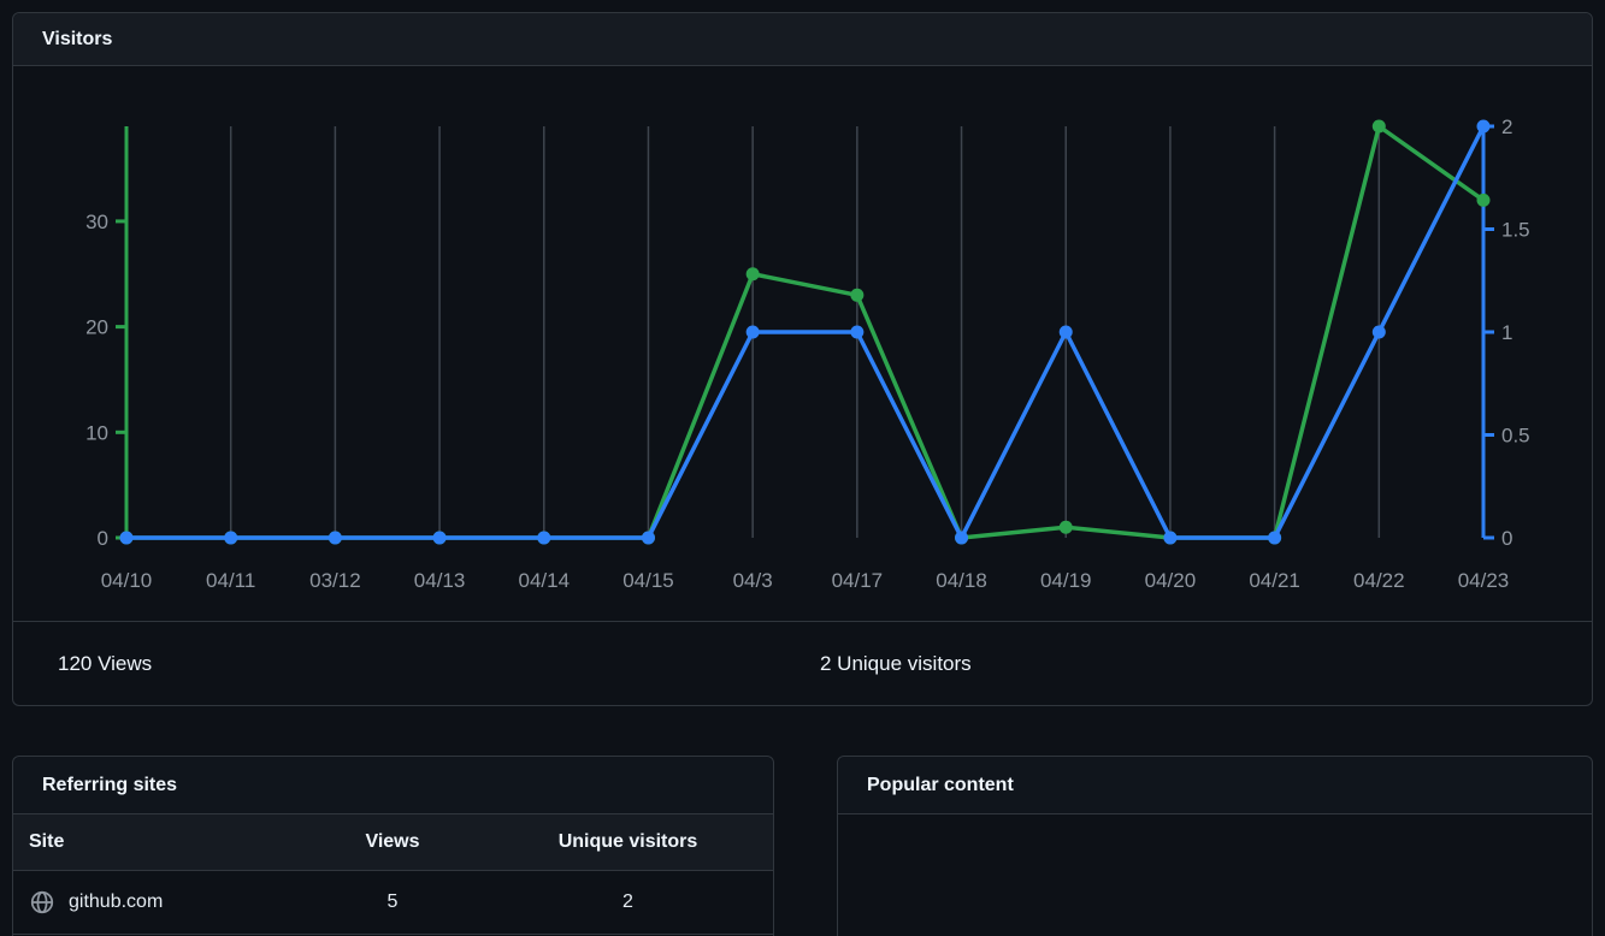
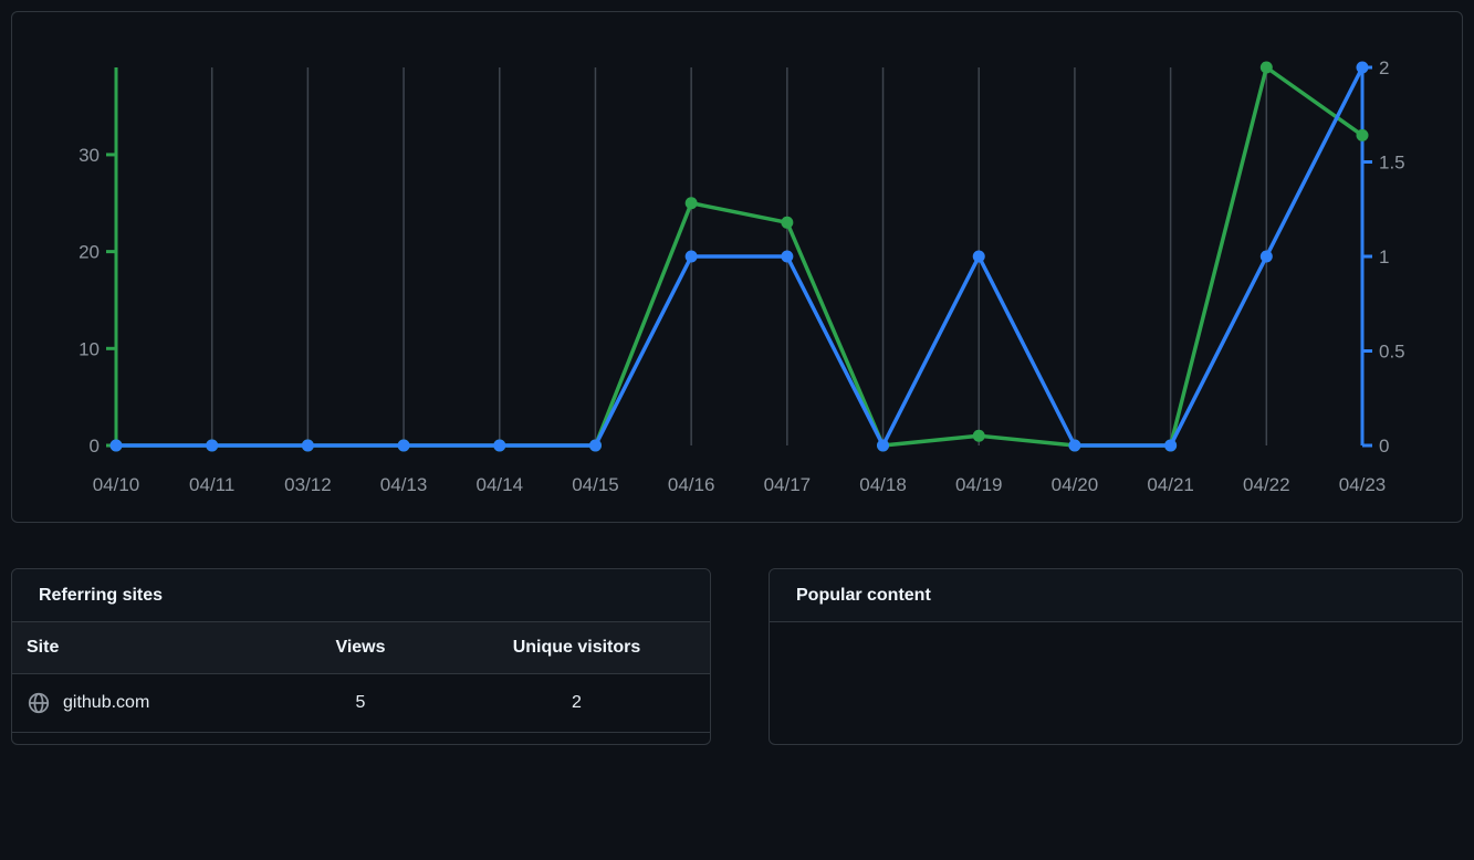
- Visitors
  0
  10
  20
  30
  0
  0.5
  1
  1.5
  2
  04/10
  04/11
  03/12
  04/13
  04/14
  04/15
- 04/3
+ 04/16
  04/17
  04/18
  04/19
  04/20
  04/21
  04/22
  04/23
- 120 Views
- 2 Unique visitors
  Referring sites
  Site	Views	Unique visitors
  github.com	5	2
  Popular content
